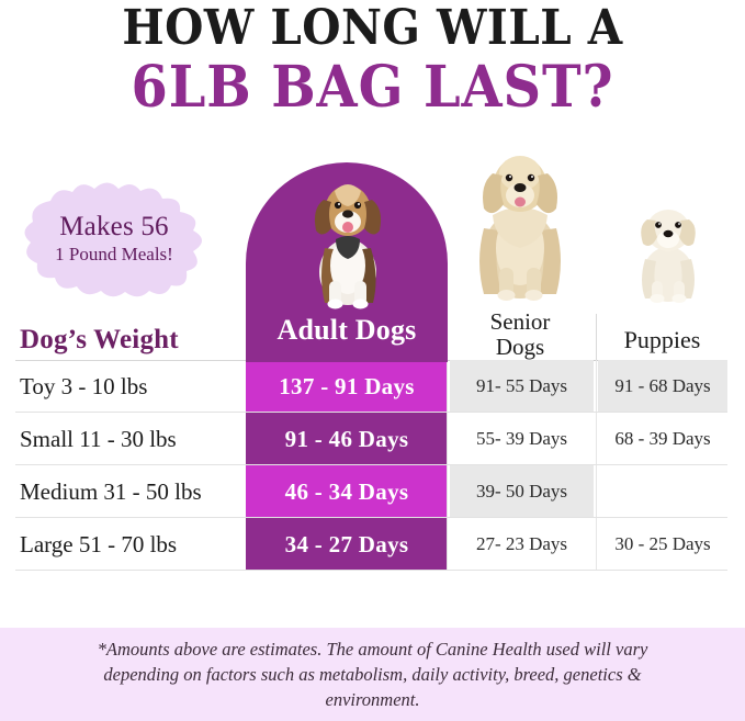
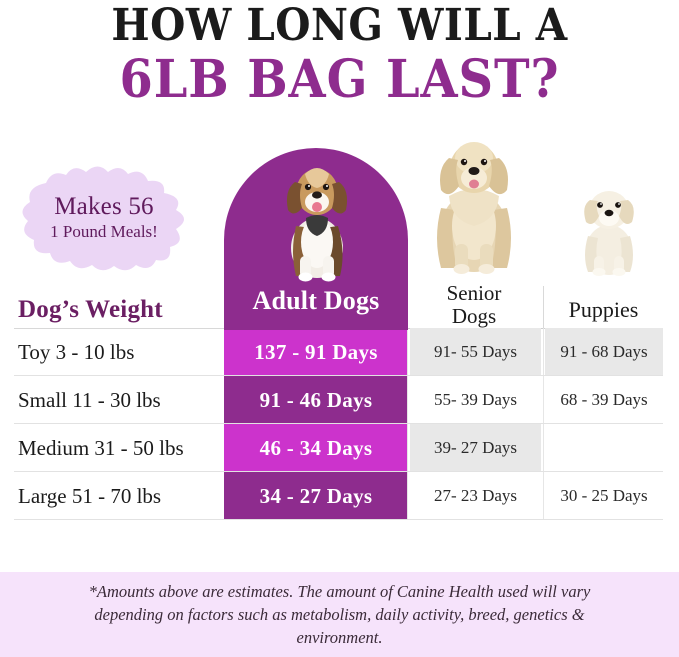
  HOW LONG WILL A
  6LB BAG LAST?
  Makes 56
  1 Pound Meals!
  Dog’s Weight
  Senior
  Dogs
  Puppies
  Toy 3 - 10 lbs
  137 - 91 Days
  91- 55 Days
  91 - 68 Days
  Small 11 - 30 lbs
  91 - 46 Days
  55- 39 Days
  68 - 39 Days
  Medium 31 - 50 lbs
  46 - 34 Days
- 39- 50 Days
+ 39- 27 Days
  Large 51 - 70 lbs
  34 - 27 Days
  27- 23 Days
  30 - 25 Days
  Adult Dogs
  *Amounts above are estimates. The amount of Canine Health used will vary depending on factors such as metabolism, daily activity, breed, genetics & environment.
